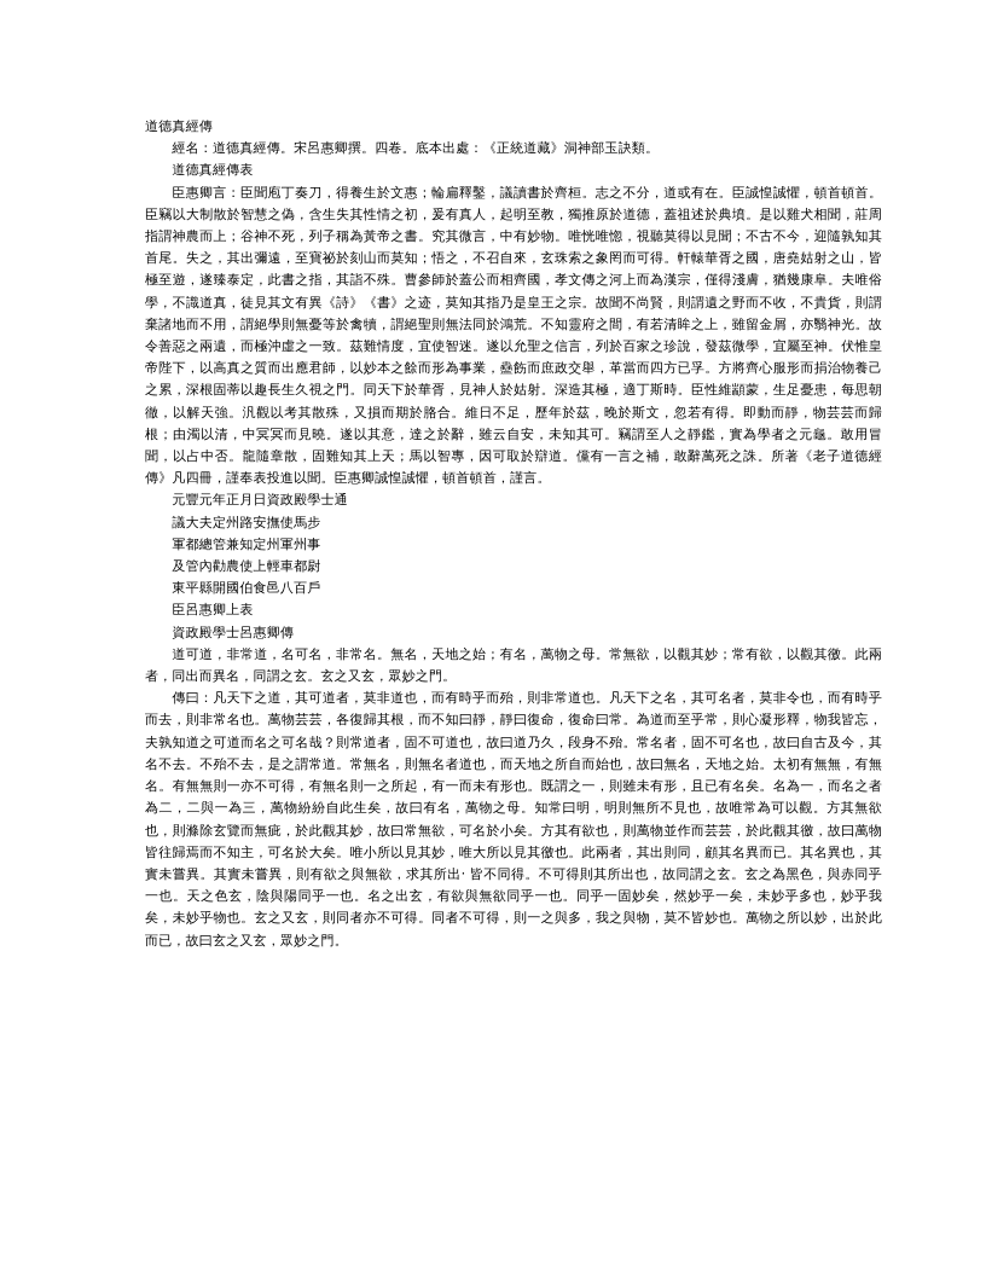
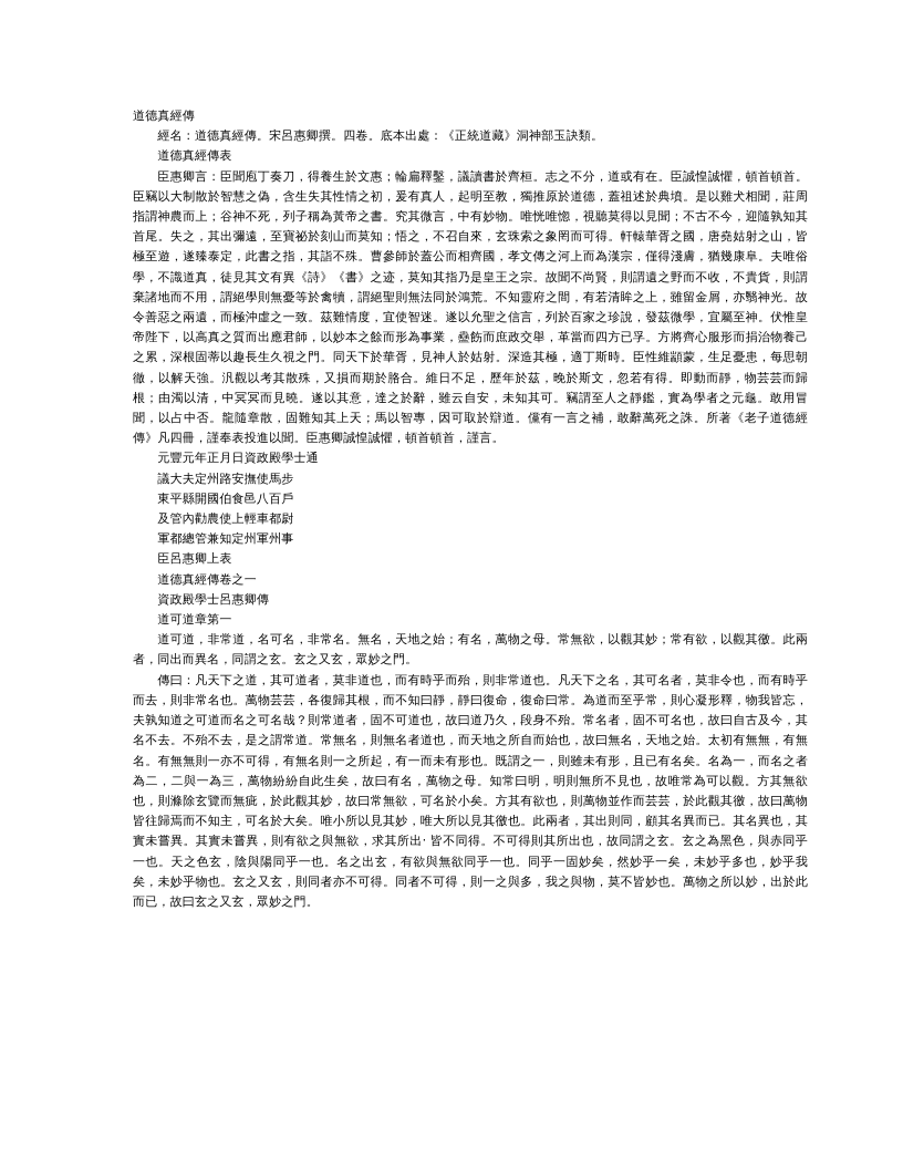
  道德真經傳
  經名：道德真經傳。宋呂惠卿撰。四卷。底本出處：《正統道藏》洞神部玉訣類。
  道德真經傳表
  臣惠卿言：臣聞庖丁奏刀，得養生於文惠；輪扁釋鑿，議讀書於齊桓。志之不分，道或有在。臣誠惶誠懼，頓首頓首。臣竊以大制散於智慧之偽，含生失其性情之初，爰有真人，起明至教，獨推原於道德，蓋祖述於典墳。是以雞犬相聞，莊周指謂神農而上；谷神不死，列子稱為黃帝之書。究其微言，中有妙物。唯恍唯惚，視聽莫得以見聞；不古不今，迎隨孰知其首尾。失之，其出彌遠，至寶祕於刻山而莫知；悟之，不召自來，玄珠索之象罔而可得。軒轅華胥之國，唐堯姑射之山，皆極至遊，遂臻泰定，此書之指，其詣不殊。曹參師於蓋公而相齊國，孝文傳之河上而為漢宗，僅得淺膚，猶幾康阜。夫唯俗學，不識道真，徒見其文有異《詩》《書》之迹，莫知其指乃是皇王之宗。故聞不尚賢，則謂遺之野而不收，不貴貨，則謂棄諸地而不用，謂絕學則無憂等於禽犢，謂絕聖則無法同於鴻荒。不知靈府之間，有若清眸之上，雖留金屑，亦翳神光。故令善惡之兩遺，而極沖虛之一致。茲難情度，宜使智迷。遂以允聖之信言，列於百家之珍說，發茲微學，宜屬至神。伏惟皇帝陛下，以高真之質而出應君師，以妙本之餘而形為事業，蠱飭而庶政交舉，革當而四方已孚。方將齊心服形而捐治物養己之累，深根固蒂以趣長生久視之門。同天下於華胥，見神人於姑射。深造其極，適丁斯時。臣性維顓蒙，生足憂患，每思朝徹，以解天強。汎觀以考其散殊，又損而期於胳合。維日不足，歷年於茲，晚於斯文，忽若有得。即動而靜，物芸芸而歸根；由濁以清，中冥冥而見曉。遂以其意，達之於辭，雖云自安，未知其可。竊謂至人之靜鑑，實為學者之元龜。敢用冒聞，以占中否。龍隨章散，固難知其上天；馬以智專，因可取於辯道。儻有一言之補，敢辭萬死之誅。所著《老子道德經傳》凡四冊，謹奉表投進以聞。臣惠卿誠惶誠懼，頓首頓首，謹言。
  元豐元年正月日資政殿學士通
  議大夫定州路安撫使馬步
- 軍都總管兼知定州軍州事
+ 東平縣開國伯食邑八百戶
  及管內勸農使上輕車都尉
- 東平縣開國伯食邑八百戶
+ 軍都總管兼知定州軍州事
  臣呂惠卿上表
+ 道德真經傳卷之一
  資政殿學士呂惠卿傳
+ 道可道章第一
  道可道，非常道，名可名，非常名。無名，天地之始；有名，萬物之母。常無欲，以觀其妙；常有欲，以觀其徼。此兩者，同出而異名，同謂之玄。玄之又玄，眾妙之門。
  傳曰：凡天下之道，其可道者，莫非道也，而有時乎而殆，則非常道也。凡天下之名，其可名者，莫非令也，而有時乎而去，則非常名也。萬物芸芸，各復歸其根，而不知曰靜，靜曰復命，復命曰常。為道而至乎常，則心凝形釋，物我皆忘，夫孰知道之可道而名之可名哉？則常道者，固不可道也，故曰道乃久，段身不殆。常名者，固不可名也，故曰自古及今，其名不去。不殆不去，是之謂常道。常無名，則無名者道也，而天地之所自而始也，故曰無名，天地之始。太初有無無，有無名。有無無則一亦不可得，有無名則一之所起，有一而未有形也。既謂之一，則雖未有形，且已有名矣。名為一，而名之者為二，二與一為三，萬物紛紛自此生矣，故曰有名，萬物之母。知常曰明，明則無所不見也，故唯常為可以觀。方其無欲也，則滌除玄覽而無疵，於此觀其妙，故曰常無欲，可名於小矣。方其有欲也，則萬物並作而芸芸，於此觀其徼，故曰萬物皆往歸焉而不知主，可名於大矣。唯小所以見其妙，唯大所以見其徼也。此兩者，其出則同，顧其名異而已。其名異也，其實未嘗異。其實未嘗異，則有欲之與無欲，求其所出‧ 皆不同得。不可得則其所出也，故同謂之玄。玄之為黑色，與赤同乎一也。天之色玄，陰與陽同乎一也。名之出玄，有欲與無欲同乎一也。同乎一固妙矣，然妙乎一矣，未妙乎多也，妙乎我矣，未妙乎物也。玄之又玄，則同者亦不可得。同者不可得，則一之與多，我之與物，莫不皆妙也。萬物之所以妙，出於此而已，故曰玄之又玄，眾妙之門。
